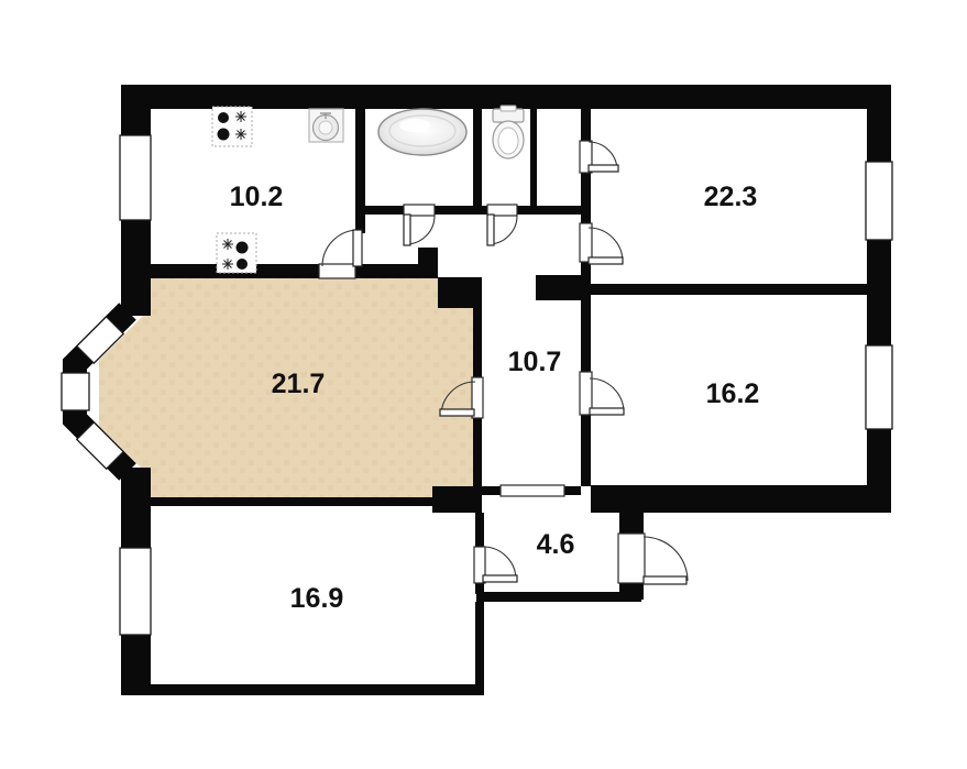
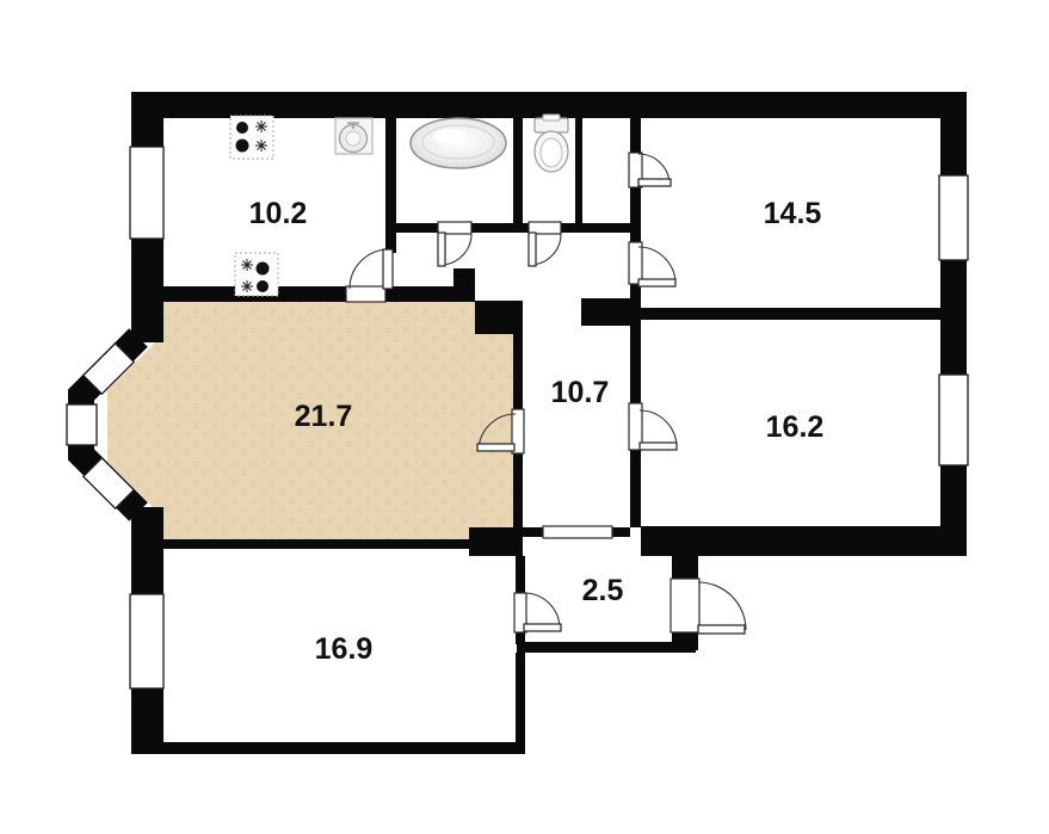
  10.2
- 22.3
+ 14.5
  21.7
  10.7
  16.2
  16.9
- 4.6
+ 2.5
